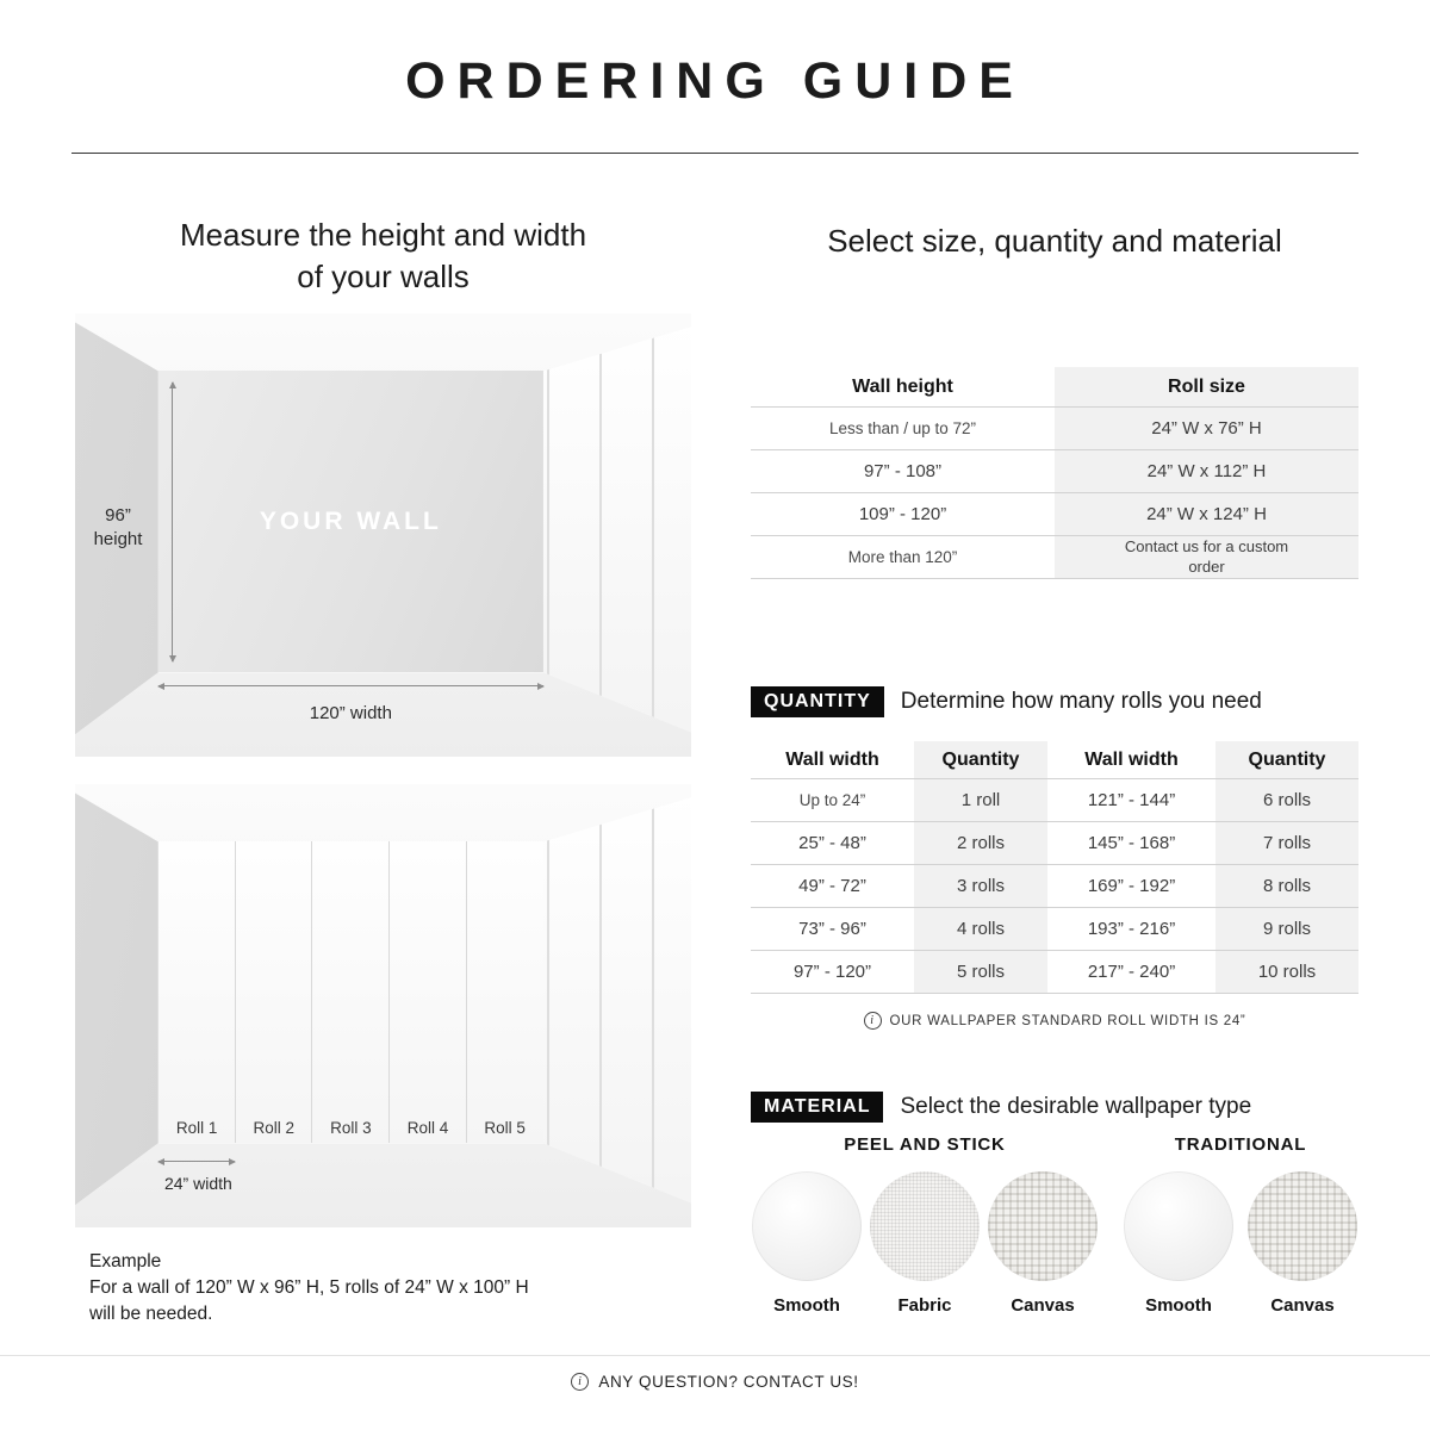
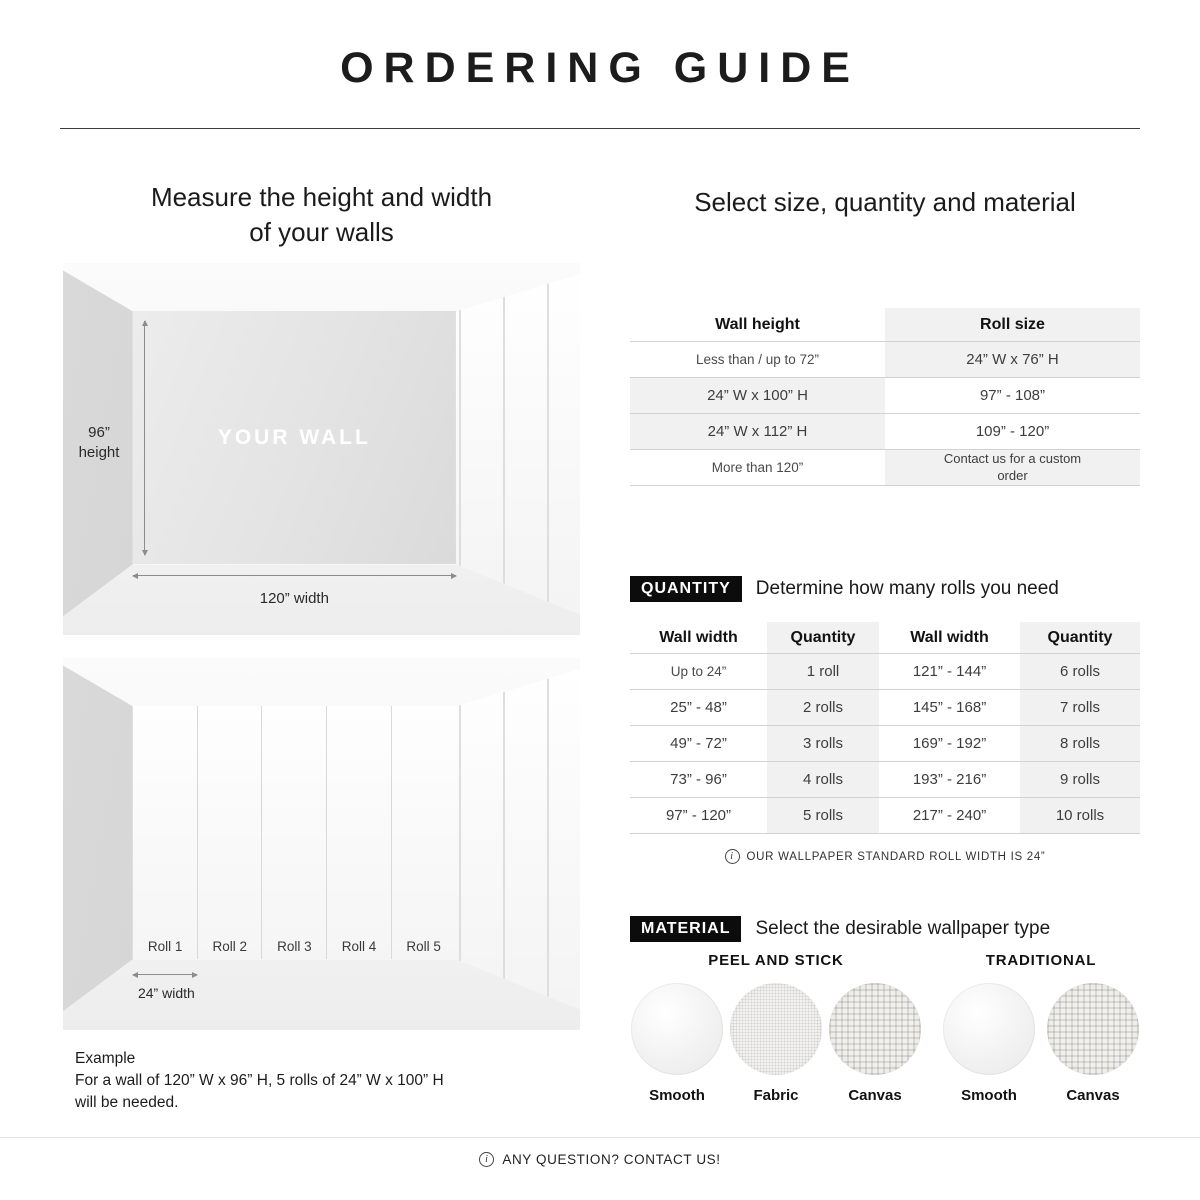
  ORDERING GUIDE
  Measure the height and width
  of your walls
  YOUR WALL
  96”
  height
  120” width
  Roll 1
  Roll 2
  Roll 3
  Roll 4
  Roll 5
  24” width
  Example
  For a wall of 120” W x 96” H, 5 rolls of 24” W x 100” H
  will be needed.
  Select size, quantity and material
  Wall height
  Roll size
  Less than / up to 72”
  24” W x 76” H
+ 24” W x 100” H
  97” - 108”
  24” W x 112” H
  109” - 120”
- 24” W x 124” H
  More than 120”
  Contact us for a custom order
  QUANTITY
  Determine how many rolls you need
  Wall width
  Quantity
  Wall width
  Quantity
  Up to 24”
  1 roll
  121” - 144”
  6 rolls
  25” - 48”
  2 rolls
  145” - 168”
  7 rolls
  49” - 72”
  3 rolls
  169” - 192”
  8 rolls
  73” - 96”
  4 rolls
  193” - 216”
  9 rolls
  97” - 120”
  5 rolls
  217” - 240”
  10 rolls
  i
  OUR WALLPAPER STANDARD ROLL WIDTH IS 24”
  MATERIAL
  Select the desirable wallpaper type
  PEEL AND STICK
  Smooth
  Fabric
  Canvas
  TRADITIONAL
  Smooth
  Canvas
  i
  ANY QUESTION? CONTACT US!
